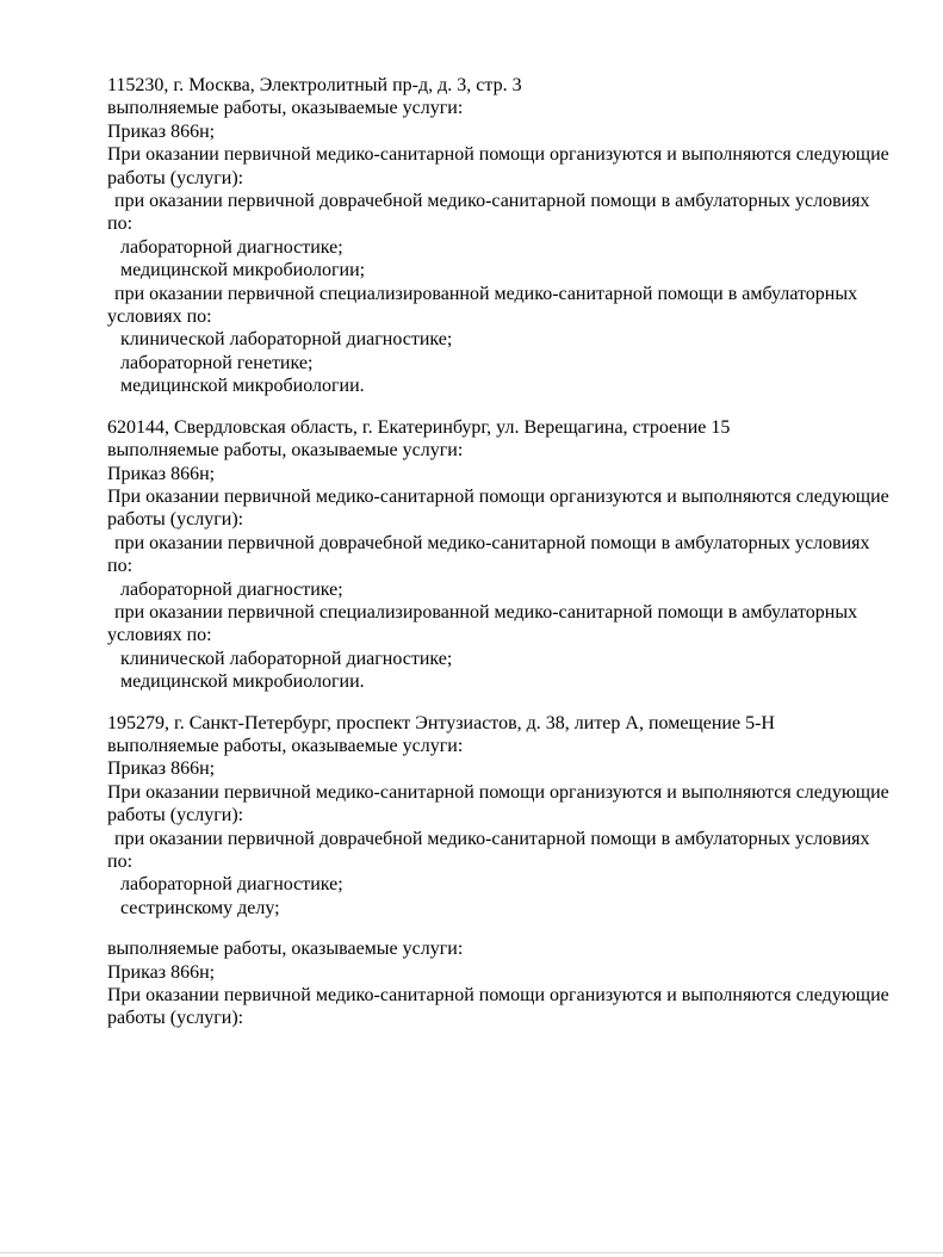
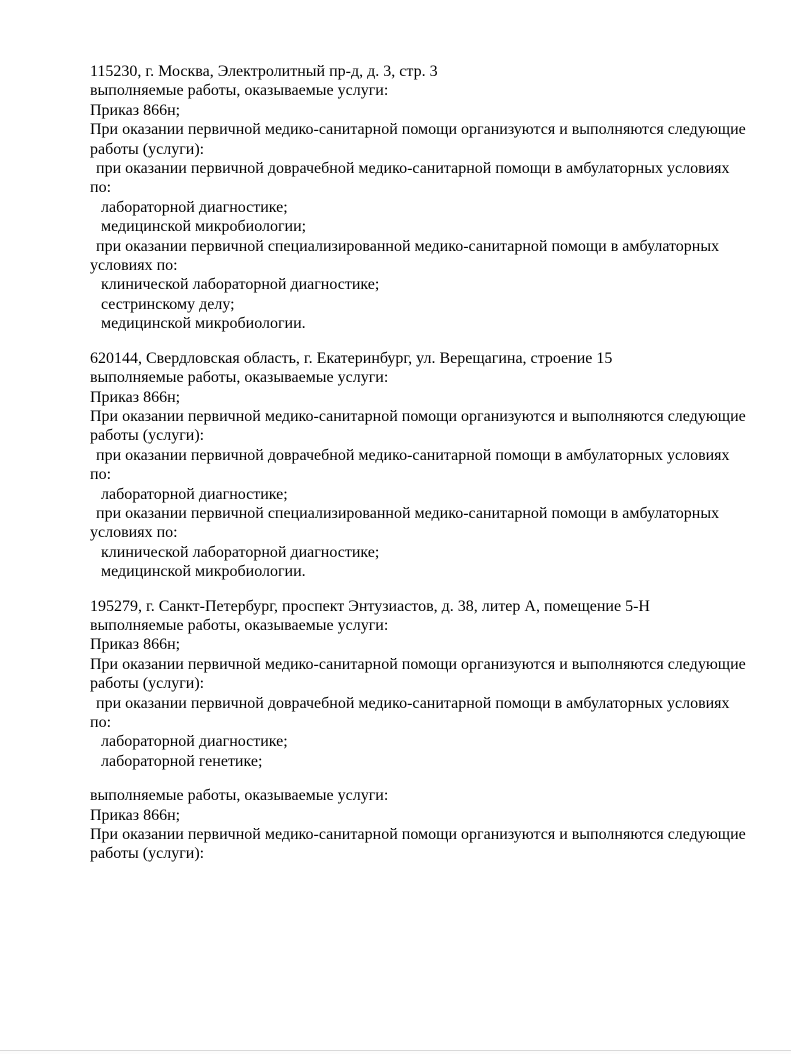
  115230, г. Москва, Электролитный пр-д, д. 3, стр. 3
  выполняемые работы, оказываемые услуги:
  Приказ 866н;
  При оказании первичной медико-санитарной помощи организуются и выполняются следующие
  работы (услуги):
  при оказании первичной доврачебной медико-санитарной помощи в амбулаторных условиях
  по:
  лабораторной диагностике;
  медицинской микробиологии;
  при оказании первичной специализированной медико-санитарной помощи в амбулаторных
  условиях по:
  клинической лабораторной диагностике;
- лабораторной генетике;
+ сестринскому делу;
  медицинской микробиологии.
  620144, Свердловская область, г. Екатеринбург, ул. Верещагина, строение 15
  выполняемые работы, оказываемые услуги:
  Приказ 866н;
  При оказании первичной медико-санитарной помощи организуются и выполняются следующие
  работы (услуги):
  при оказании первичной доврачебной медико-санитарной помощи в амбулаторных условиях
  по:
  лабораторной диагностике;
  при оказании первичной специализированной медико-санитарной помощи в амбулаторных
  условиях по:
  клинической лабораторной диагностике;
  медицинской микробиологии.
  195279, г. Санкт-Петербург, проспект Энтузиастов, д. 38, литер А, помещение 5-Н
  выполняемые работы, оказываемые услуги:
  Приказ 866н;
  При оказании первичной медико-санитарной помощи организуются и выполняются следующие
  работы (услуги):
  при оказании первичной доврачебной медико-санитарной помощи в амбулаторных условиях
  по:
  лабораторной диагностике;
- сестринскому делу;
+ лабораторной генетике;
  выполняемые работы, оказываемые услуги:
  Приказ 866н;
  При оказании первичной медико-санитарной помощи организуются и выполняются следующие
  работы (услуги):
